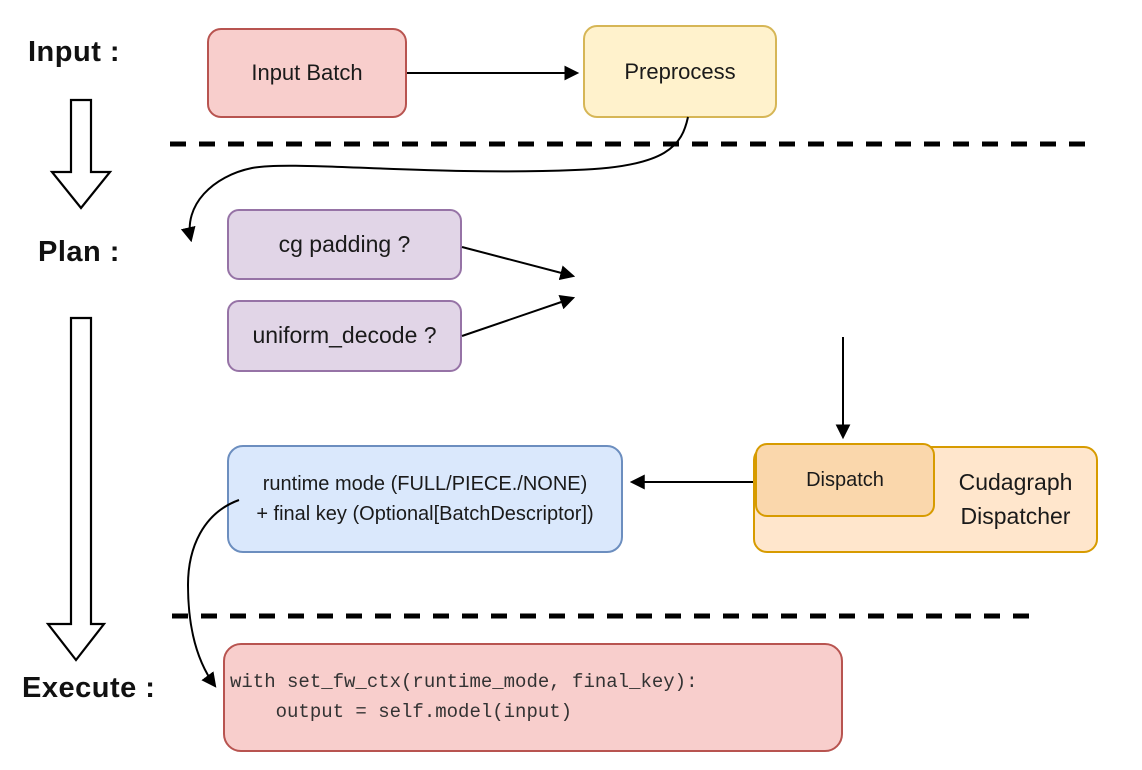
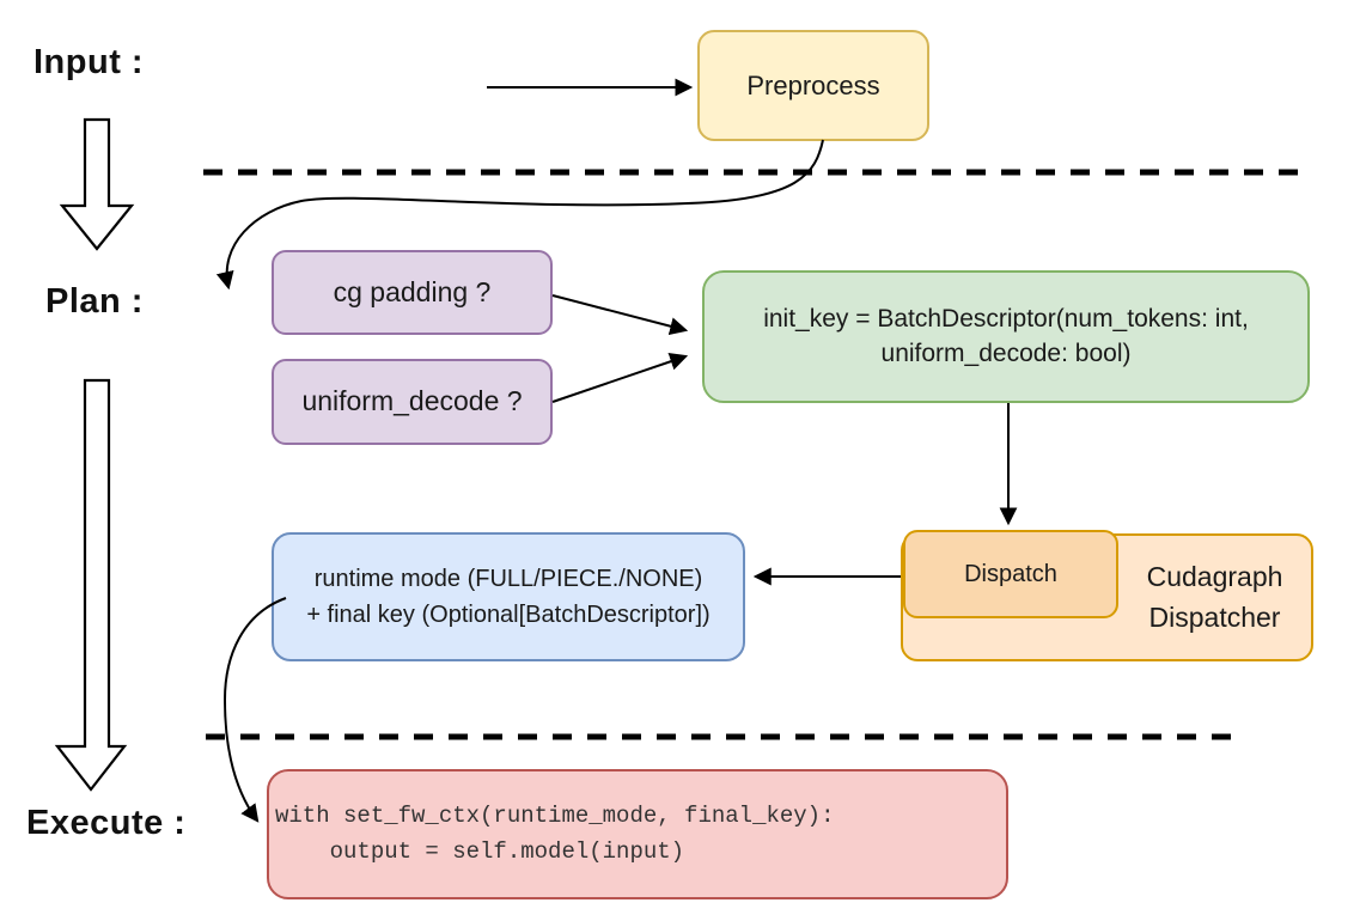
  Input :
  Plan :
  Execute :
- Input Batch
  Preprocess
  cg padding ?
  uniform_decode ?
+ init_key = BatchDescriptor(num_tokens: int,
+ uniform_decode: bool)
  runtime mode (FULL/PIECE./NONE)
  + final key (Optional[BatchDescriptor])
  Cudagraph
  Dispatcher
  Dispatch
  with set_fw_ctx(runtime_mode, final_key):
  output = self.model(input)
